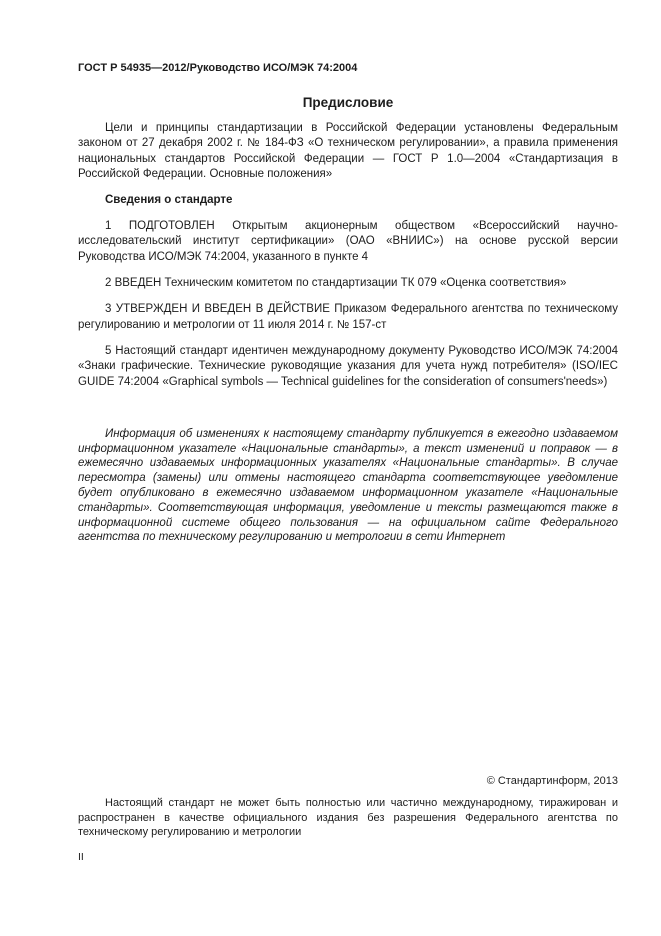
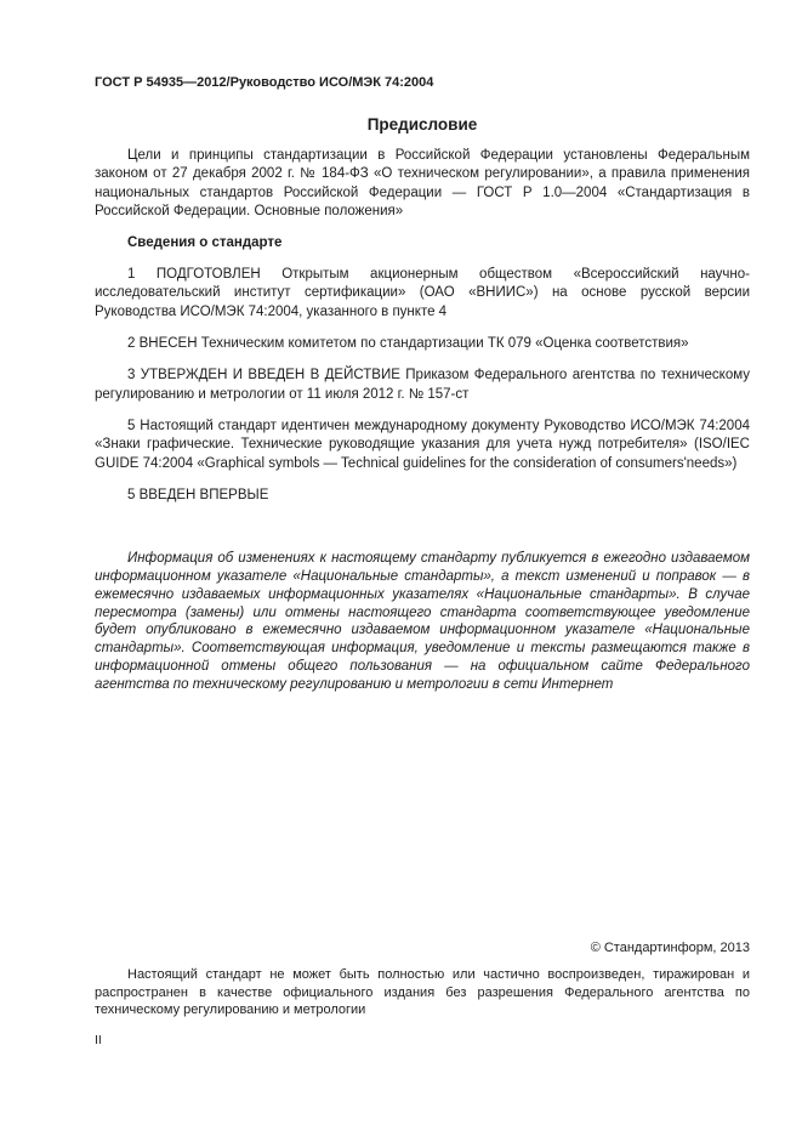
  ГОСТ Р 54935—2012/Руководство ИСО/МЭК 74:2004
  Предисловие
  Цели и принципы стандартизации в Российской Федерации установлены Федеральным законом от 27 декабря 2002 г. № 184-ФЗ «О техническом регулировании», а правила применения национальных стандартов Российской Федерации — ГОСТ Р 1.0—2004 «Стандартизация в Российской Федерации. Основные положения»
  Сведения о стандарте
  1 ПОДГОТОВЛЕН Открытым акционерным обществом «Всероссийский научно-исследовательский институт сертификации» (ОАО «ВНИИС») на основе русской версии Руководства ИСО/МЭК 74:2004, указанного в пункте 4
- 2 ВВЕДЕН Техническим комитетом по стандартизации ТК 079 «Оценка соответствия»
+ 2 ВНЕСЕН Техническим комитетом по стандартизации ТК 079 «Оценка соответствия»
- 3 УТВЕРЖДЕН И ВВЕДЕН В ДЕЙСТВИЕ Приказом Федерального агентства по техническому регулированию и метрологии от 11 июля 2014 г. № 157-ст
+ 3 УТВЕРЖДЕН И ВВЕДЕН В ДЕЙСТВИЕ Приказом Федерального агентства по техническому регулированию и метрологии от 11 июля 2012 г. № 157-ст
  5 Настоящий стандарт идентичен международному документу Руководство ИСО/МЭК 74:2004 «Знаки графические. Технические руководящие указания для учета нужд потребителя» (ISO/IEC GUIDE 74:2004 «Graphical symbols — Technical guidelines for the consideration of consumers'needs»)
+ 5 ВВЕДЕН ВПЕРВЫЕ
- Информация об изменениях к настоящему стандарту публикуется в ежегодно издаваемом информационном указателе «Национальные стандарты», а текст изменений и поправок — в ежемесячно издаваемых информационных указателях «Национальные стандарты». В случае пересмотра (замены) или отмены настоящего стандарта соответствующее уведомление будет опубликовано в ежемесячно издаваемом информационном указателе «Национальные стандарты». Соответствующая информация, уведомление и тексты размещаются также в информационной системе общего пользования — на официальном сайте Федерального агентства по техническому регулированию и метрологии в сети Интернет
+ Информация об изменениях к настоящему стандарту публикуется в ежегодно издаваемом информационном указателе «Национальные стандарты», а текст изменений и поправок — в ежемесячно издаваемых информационных указателях «Национальные стандарты». В случае пересмотра (замены) или отмены настоящего стандарта соответствующее уведомление будет опубликовано в ежемесячно издаваемом информационном указателе «Национальные стандарты». Соответствующая информация, уведомление и тексты размещаются также в информационной отмены общего пользования — на официальном сайте Федерального агентства по техническому регулированию и метрологии в сети Интернет
  © Стандартинформ, 2013
- Настоящий стандарт не может быть полностью или частично международному, тиражирован и распространен в качестве официального издания без разрешения Федерального агентства по техническому регулированию и метрологии
+ Настоящий стандарт не может быть полностью или частично воспроизведен, тиражирован и распространен в качестве официального издания без разрешения Федерального агентства по техническому регулированию и метрологии
  II
